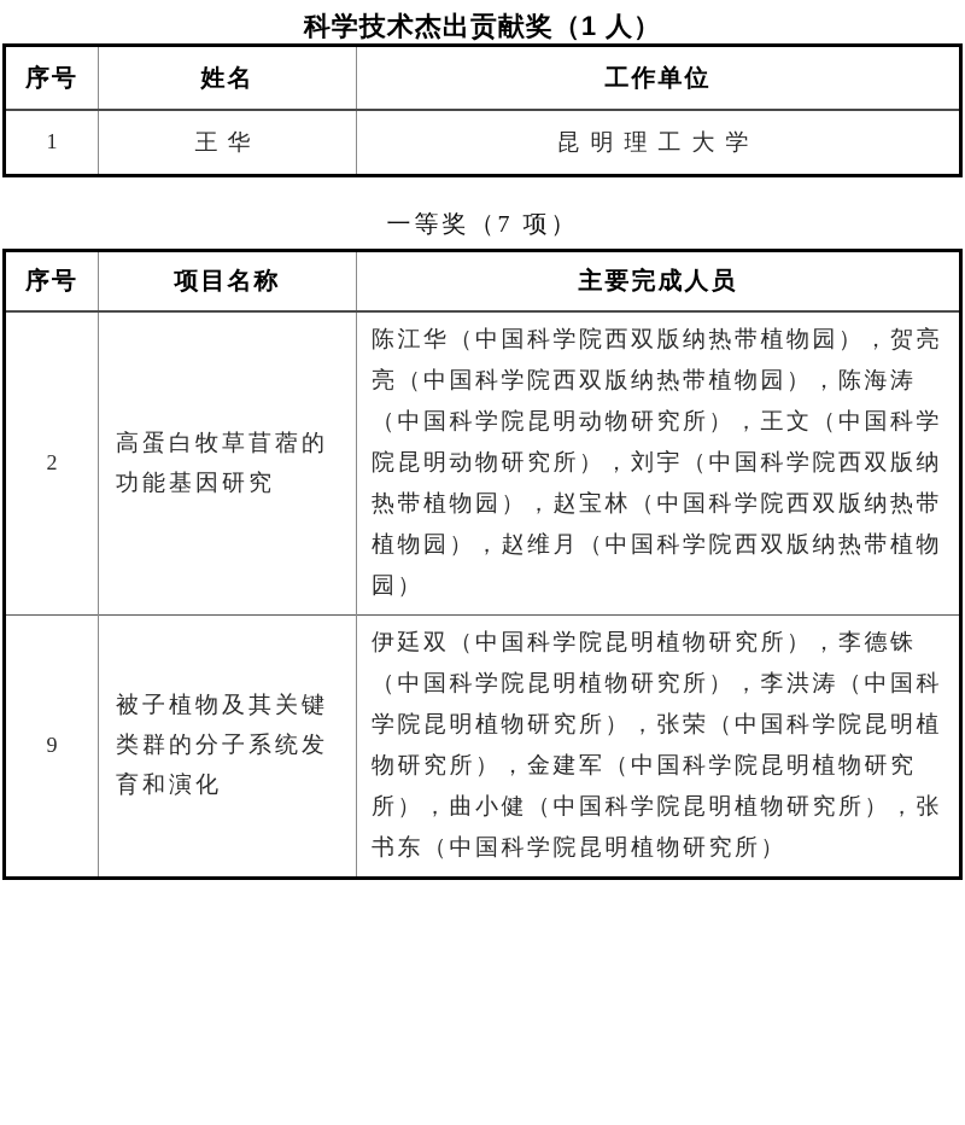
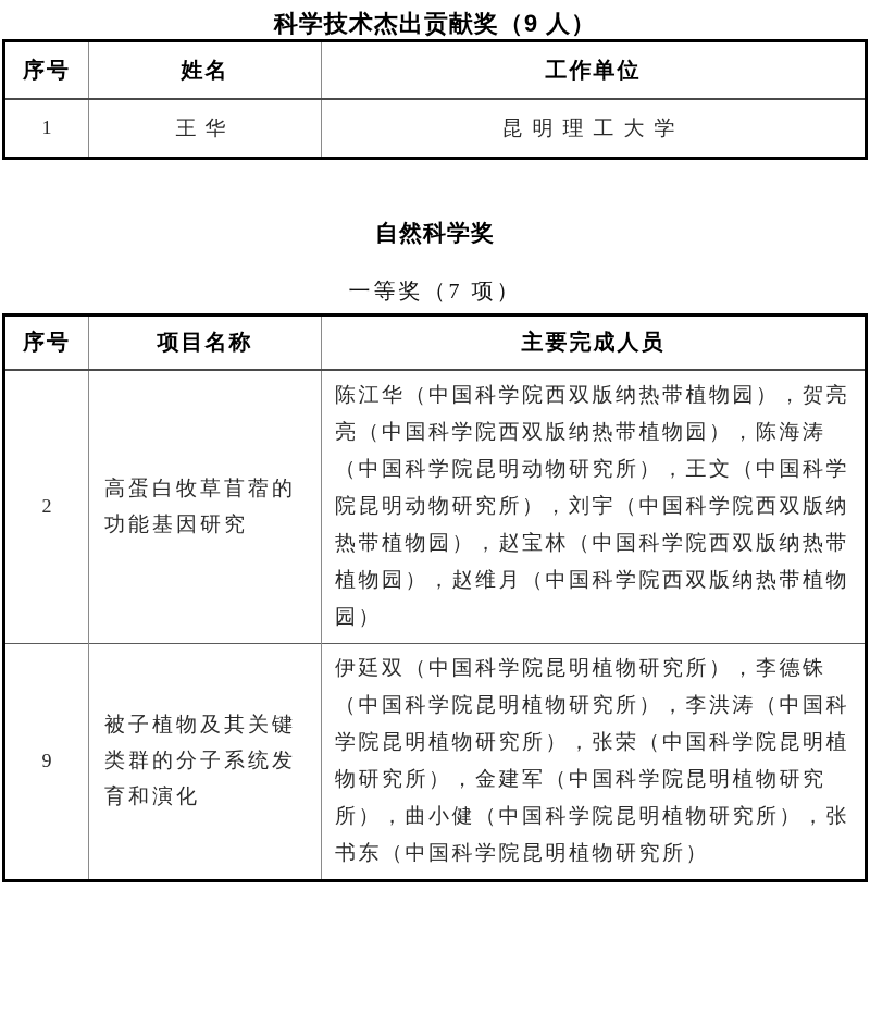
- 科学技术杰出贡献奖（1 人）
+ 科学技术杰出贡献奖（9 人）
  序号	姓名	工作单位
  1	王华	昆明理工大学
+ 自然科学奖
  一等奖（7 项）
  序号	项目名称	主要完成人员
  2	高蛋白牧草苜蓿的功能基因研究	陈江华（中国科学院西双版纳热带植物园），贺亮亮（中国科学院西双版纳热带植物园），陈海涛（中国科学院昆明动物研究所），王文（中国科学院昆明动物研究所），刘宇（中国科学院西双版纳热带植物园），赵宝林（中国科学院西双版纳热带植物园），赵维月（中国科学院西双版纳热带植物园）
  9	被子植物及其关键类群的分子系统发育和演化	伊廷双（中国科学院昆明植物研究所），李德铢（中国科学院昆明植物研究所），李洪涛（中国科学院昆明植物研究所），张荣（中国科学院昆明植物研究所），金建军（中国科学院昆明植物研究所），曲小健（中国科学院昆明植物研究所），张书东（中国科学院昆明植物研究所）
